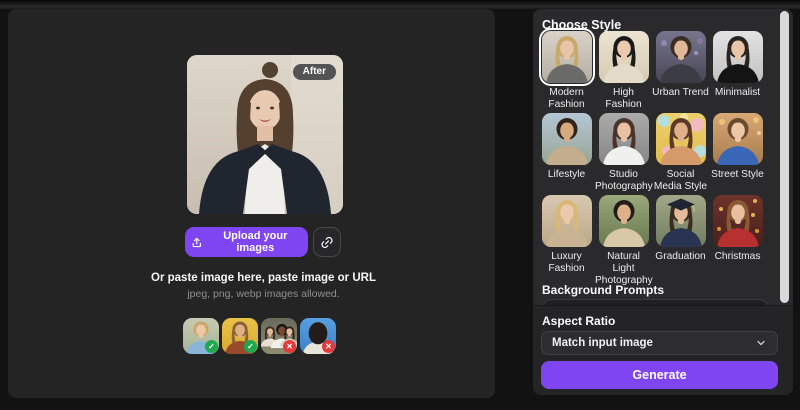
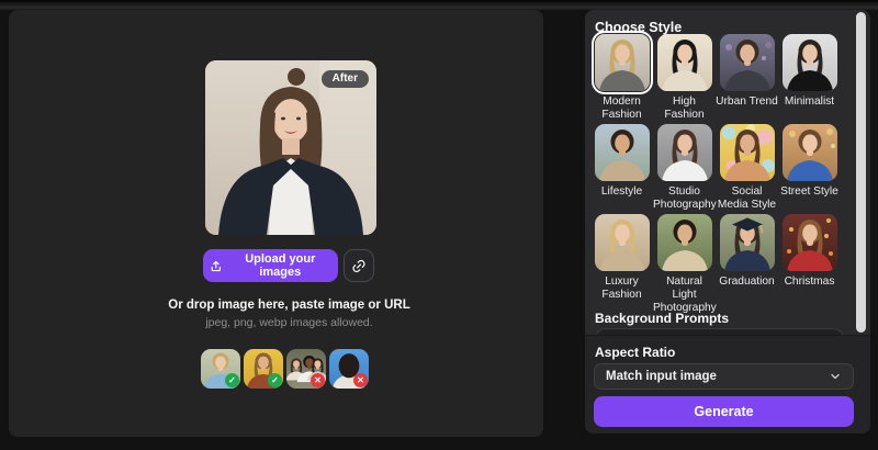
  After
  Upload your images
- Or paste image here, paste image or URL
+ Or drop image here, paste image or URL
  jpeg, png, webp images allowed.
  ✓
  ✓
  ✕
  ✕
  Choose Style
  Modern Fashion
  High Fashion
  Urban Trend
  Minimalist
  Lifestyle
  Studio Photography
  Social Media Style
  Street Style
  Luxury Fashion
  Natural Light Photography
  Graduation
  Christmas
  Background Prompts
  Aspect Ratio
  Match input image
  Generate
